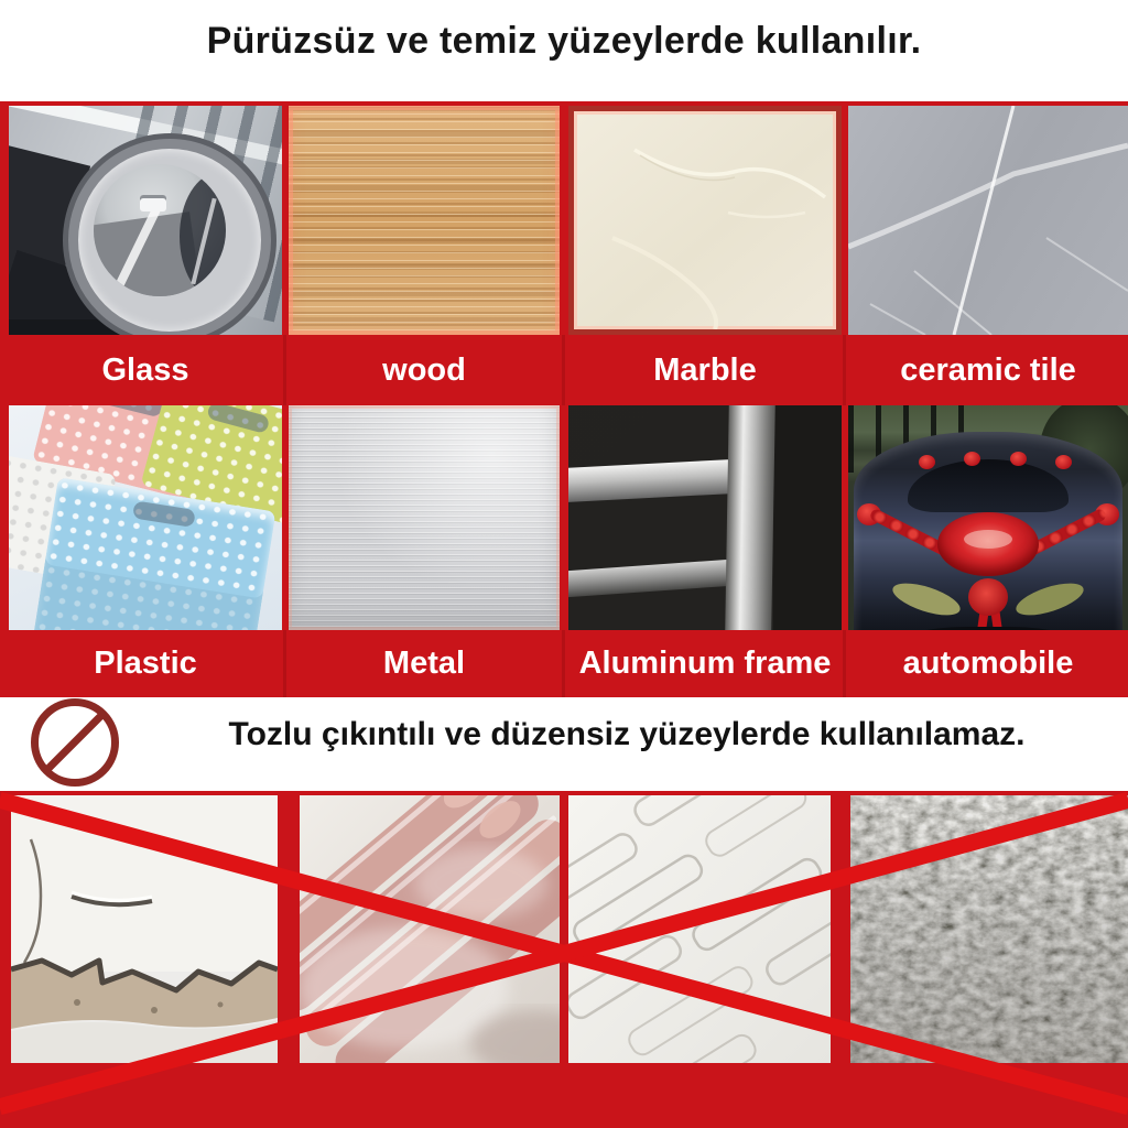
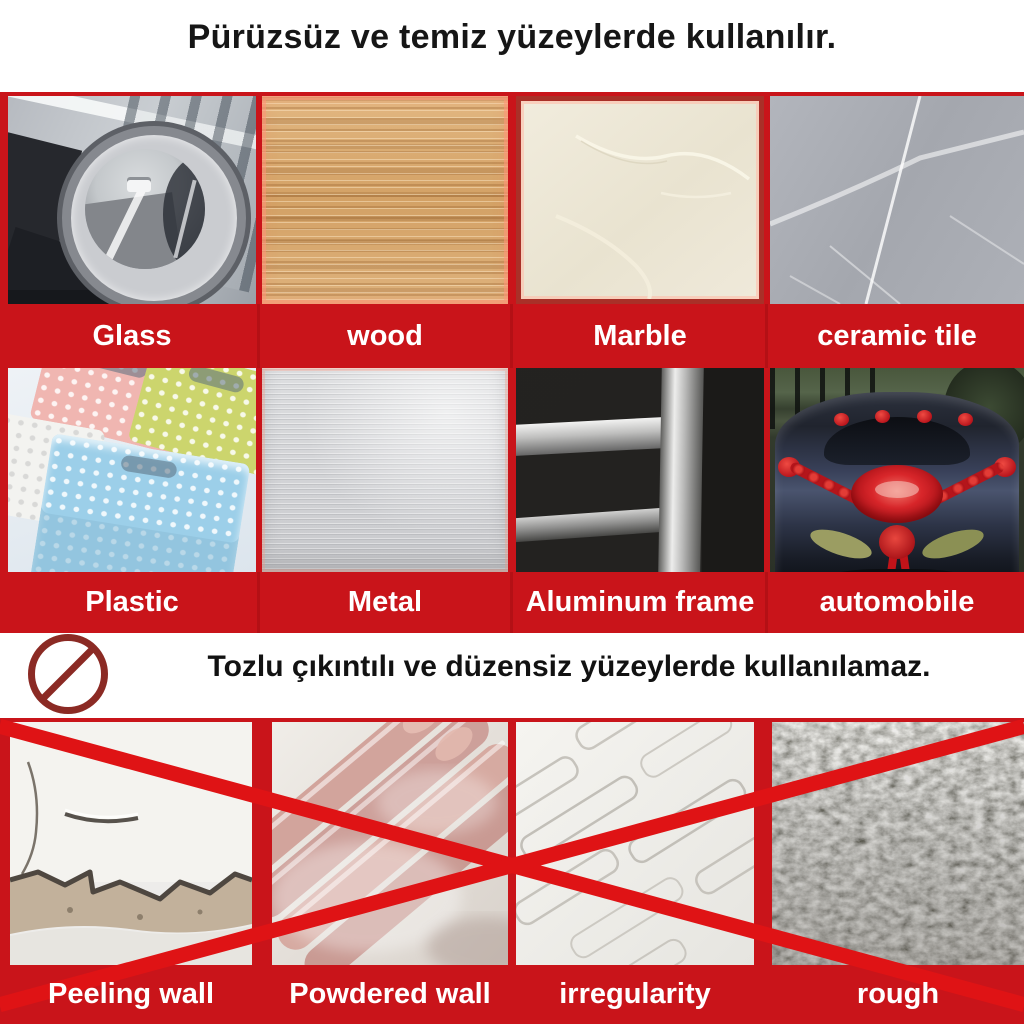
  Pürüzsüz ve temiz yüzeylerde kullanılır.
  Glass
  wood
  Marble
  ceramic tile
  Plastic
  Metal
  Aluminum frame
  automobile
  Tozlu çıkıntılı ve düzensiz yüzeylerde kullanılamaz.
+ Peeling wall
+ Powdered wall
+ irregularity
+ rough
